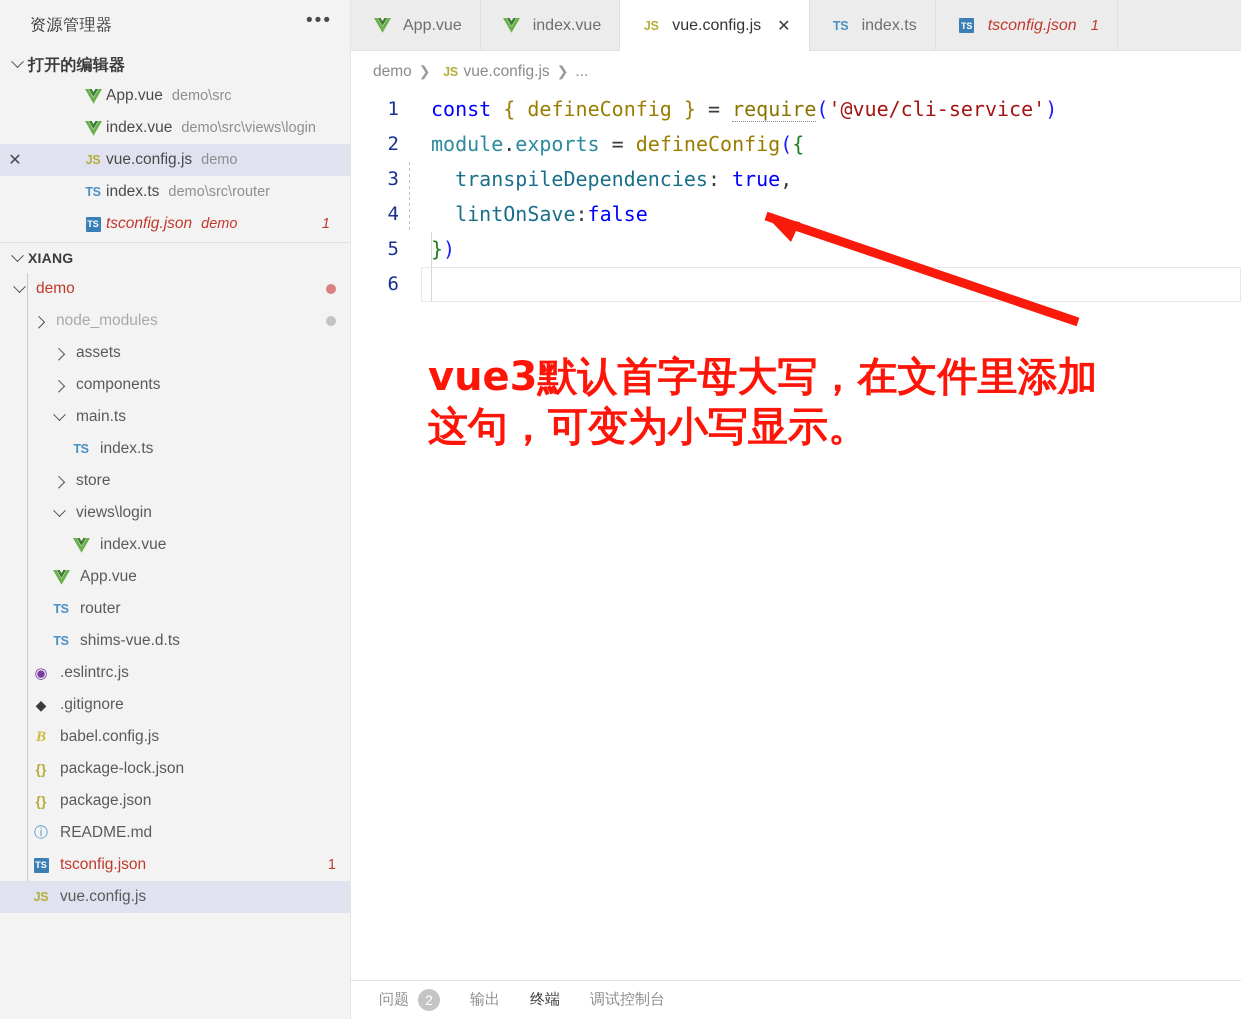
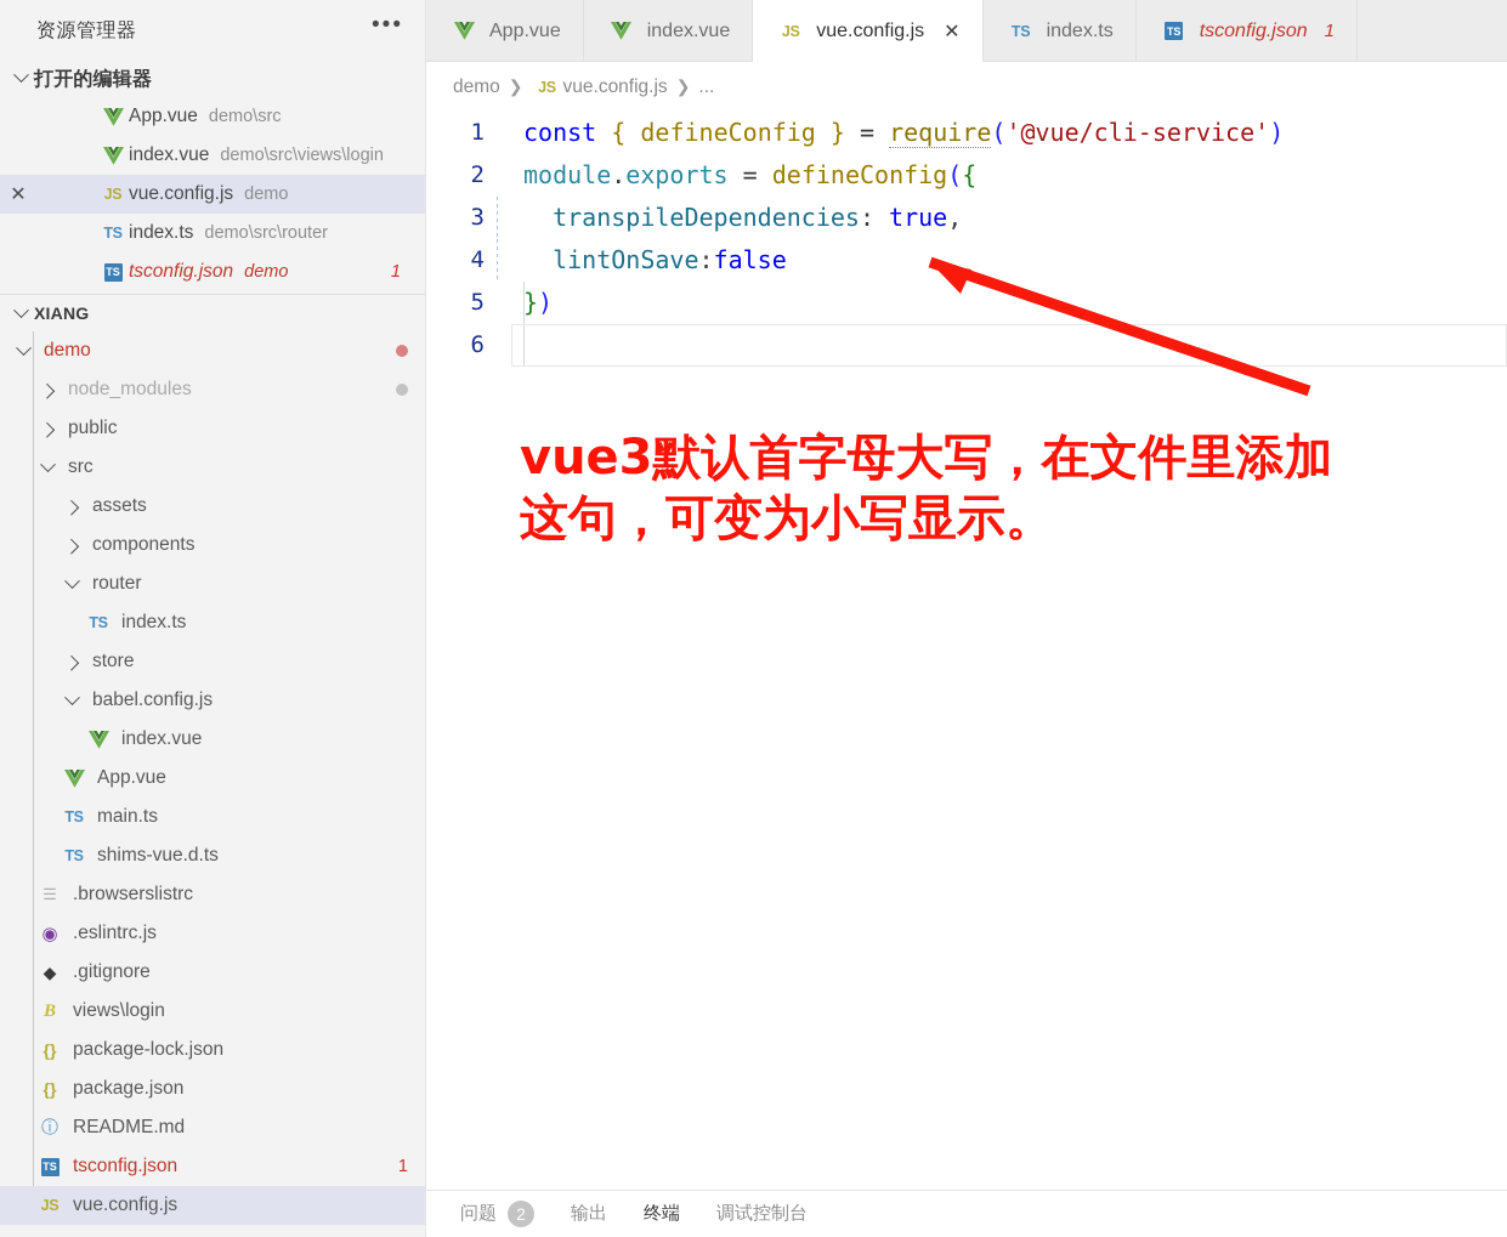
  资源管理器
  •••
  打开的编辑器
  App.vue
  demo\src
  index.vue
  demo\src\views\login
  ✕
  JS
  vue.config.js
  demo
  TS
  index.ts
  demo\src\router
  TS
  tsconfig.json
  demo
  1
  XIANG
  demo
  node_modules
+ public
+ src
  assets
  components
- main.ts
+ router
  TS
  index.ts
  store
- views\login
+ babel.config.js
  index.vue
  App.vue
  TS
- router
+ main.ts
  TS
  shims-vue.d.ts
+ ☰
+ .browserslistrc
  ◉
  .eslintrc.js
  ◆
  .gitignore
  B
- babel.config.js
+ views\login
  {}
  package-lock.json
  {}
  package.json
  ⓘ
  README.md
  TS
  tsconfig.json
  1
  JS
  vue.config.js
  App.vue
  index.vue
  JS
  vue.config.js
  ✕
  TS
  index.ts
  TS
  tsconfig.json
  1
  demo
  ❯
  JS
  vue.config.js
  ❯
  ...
  1
  const { defineConfig } = require('@vue/cli-service')
  2
  module.exports = defineConfig({
  3
  transpileDependencies: true,
  4
  lintOnSave:false
  5
  })
  6
  问题
  2
  输出
  终端
  调试控制台
  vue3默认首字母大写，在文件里添加
  这句，可变为小写显示。
